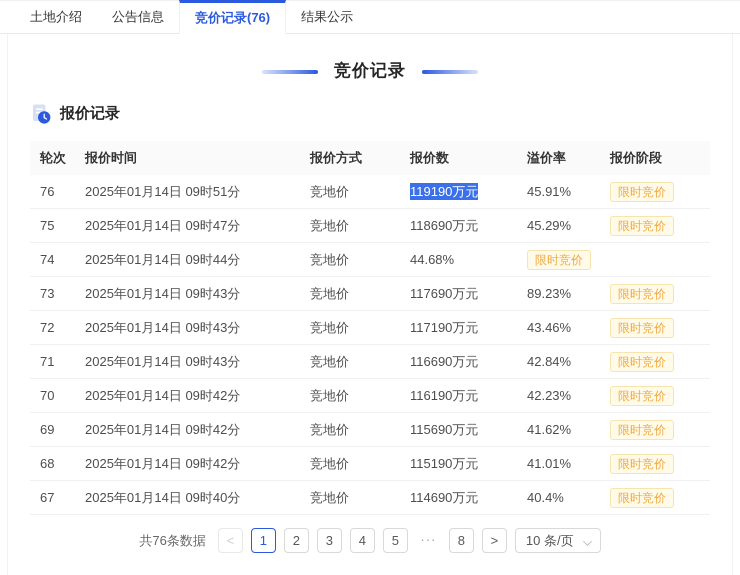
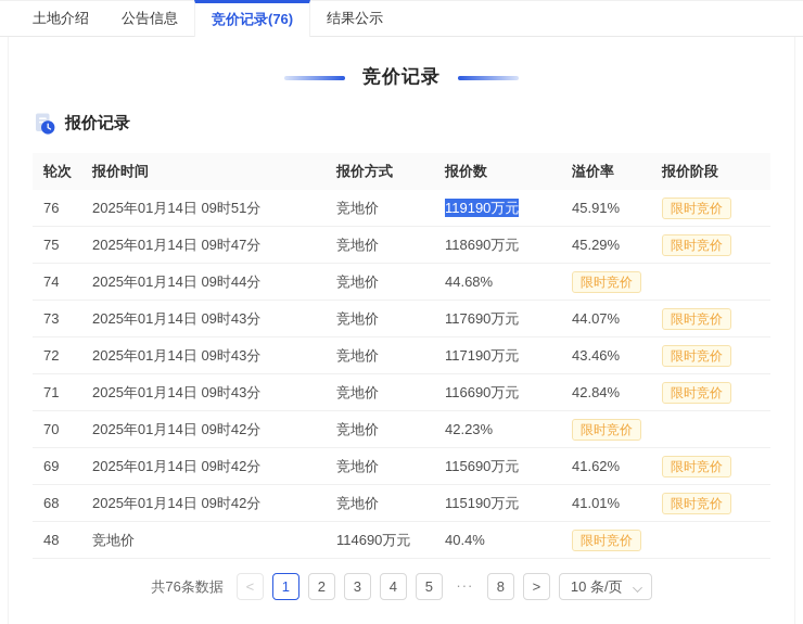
  土地介绍
  公告信息
  竞价记录(76)
  结果公示
  竞价记录
  报价记录
  轮次
  报价时间
  报价方式
  报价数
  溢价率
  报价阶段
  76
  2025年01月14日 09时51分
  竞地价
  119190万元
  45.91%
  限时竞价
  75
  2025年01月14日 09时47分
  竞地价
  118690万元
  45.29%
  限时竞价
  74
  2025年01月14日 09时44分
  竞地价
  44.68%
  限时竞价
  73
  2025年01月14日 09时43分
  竞地价
  117690万元
- 89.23%
+ 44.07%
  限时竞价
  72
  2025年01月14日 09时43分
  竞地价
  117190万元
  43.46%
  限时竞价
  71
  2025年01月14日 09时43分
  竞地价
  116690万元
  42.84%
  限时竞价
  70
  2025年01月14日 09时42分
  竞地价
- 116190万元
  42.23%
  限时竞价
  69
  2025年01月14日 09时42分
  竞地价
  115690万元
  41.62%
  限时竞价
  68
  2025年01月14日 09时42分
  竞地价
  115190万元
  41.01%
  限时竞价
- 67
+ 48
- 2025年01月14日 09时40分
  竞地价
  114690万元
  40.4%
  限时竞价
  共76条数据
  <
  1
  2
  3
  4
  5
  ···
  8
  >
  10 条/页
